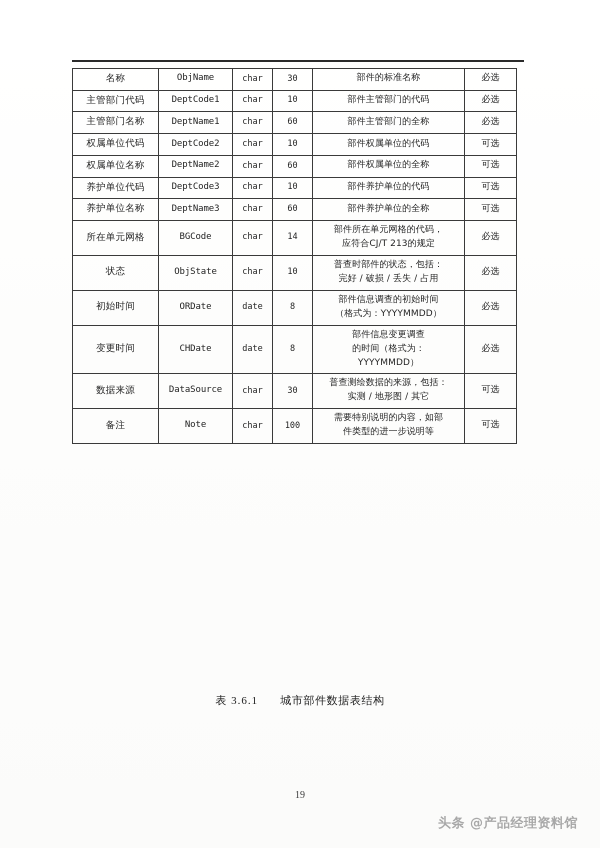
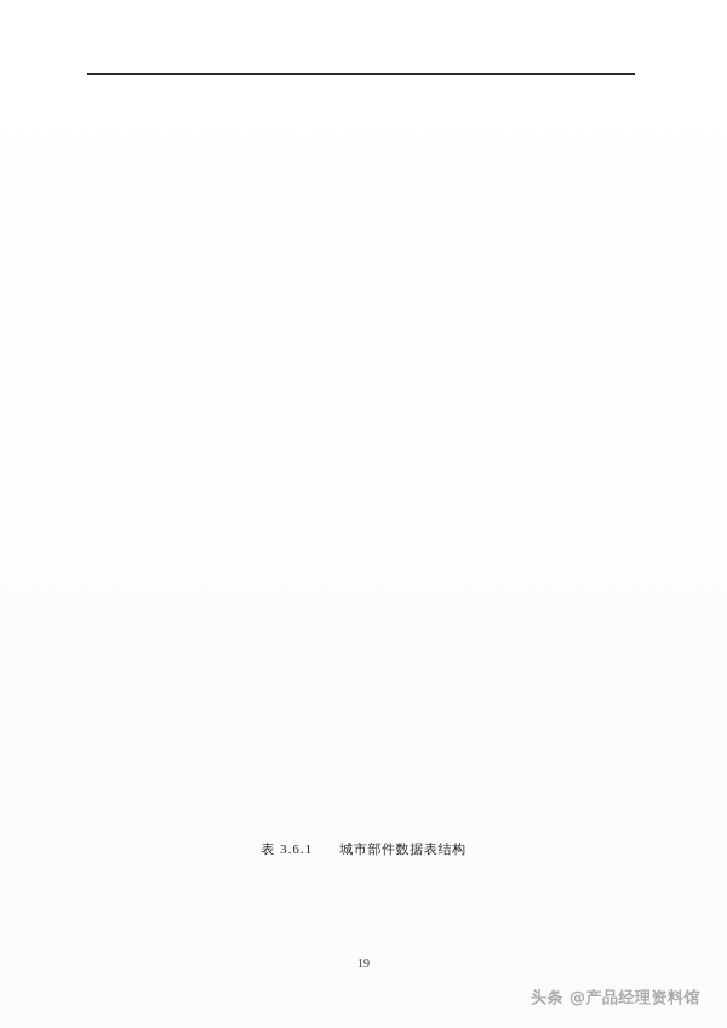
- 名称	ObjName	char	30	部件的标准名称	必选
- 主管部门代码	DeptCode1	char	10	部件主管部门的代码	必选
- 主管部门名称	DeptName1	char	60	部件主管部门的全称	必选
- 权属单位代码	DeptCode2	char	10	部件权属单位的代码	可选
- 权属单位名称	DeptName2	char	60	部件权属单位的全称	可选
- 养护单位代码	DeptCode3	char	10	部件养护单位的代码	可选
- 养护单位名称	DeptName3	char	60	部件养护单位的全称	可选
- 所在单元网格	BGCode	char	14	部件所在单元网格的代码，应符合CJ/T 213的规定	必选
- 状态	ObjState	char	10	普查时部件的状态，包括：完好 / 破损 / 丢失 / 占用	必选
- 初始时间	ORDate	date	8	部件信息调查的初始时间（格式为：YYYYMMDD）	必选
- 变更时间	CHDate	date	8	部件信息变更调查的时间（格式为：YYYYMMDD）	必选
- 数据来源	DataSource	char	30	普查测绘数据的来源，包括：实测 / 地形图 / 其它	可选
- 备注	Note	char	100	需要特别说明的内容，如部件类型的进一步说明等	可选
  表 3.6.1 城市部件数据表结构
  19
  头条 @产品经理资料馆
